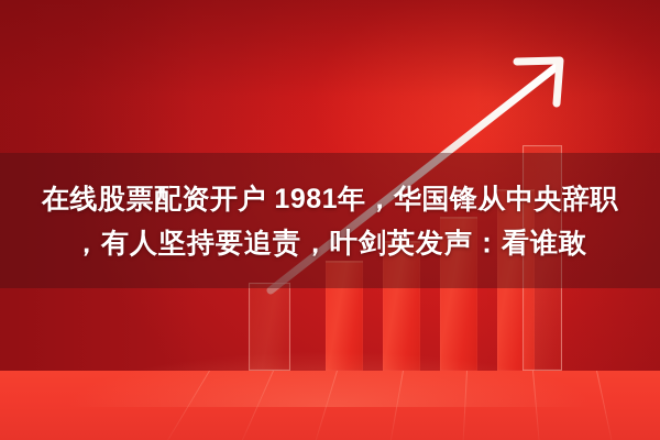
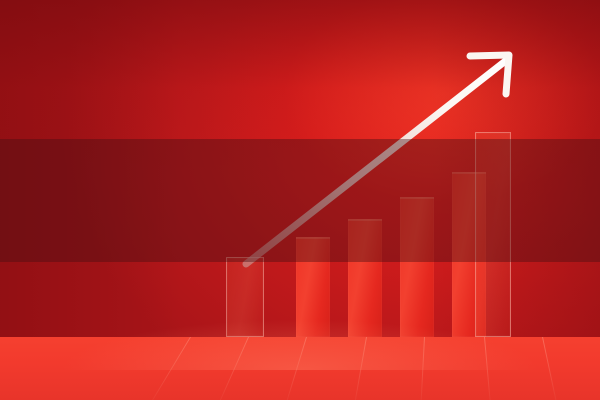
- 在线股票配资开户 1981年，华国锋从中央辞职
- ，有人坚持要追责，叶剑英发声：看谁敢
